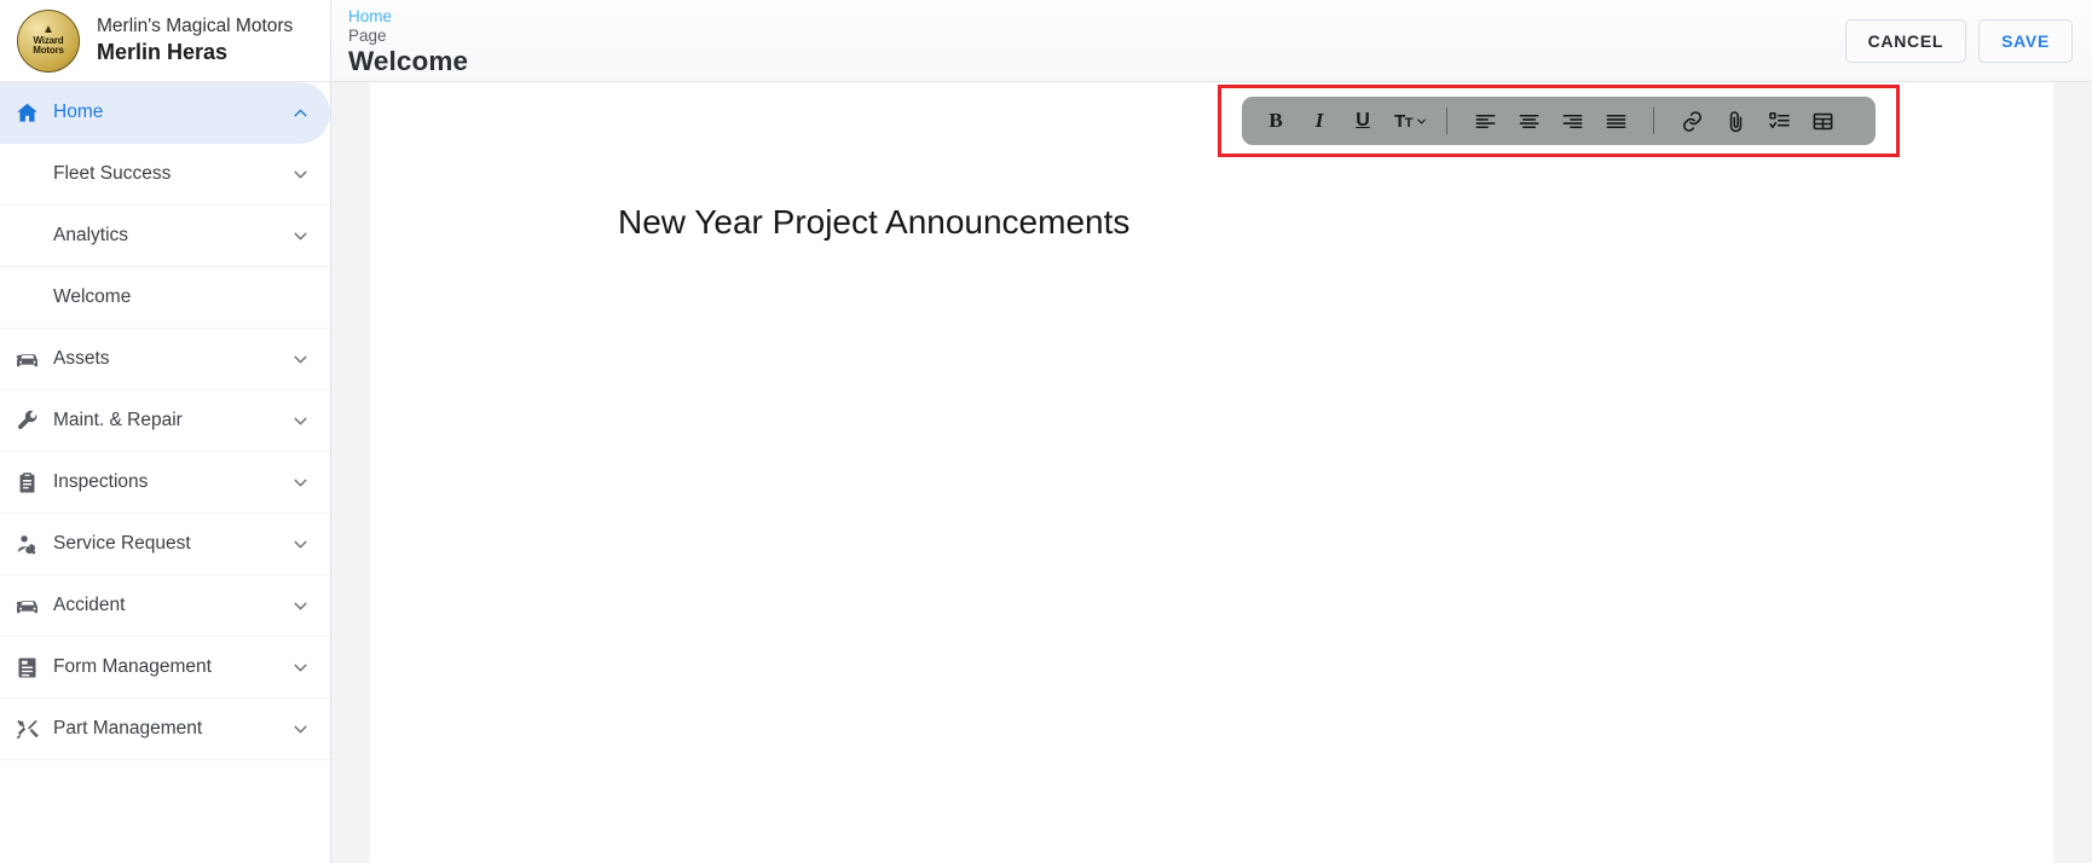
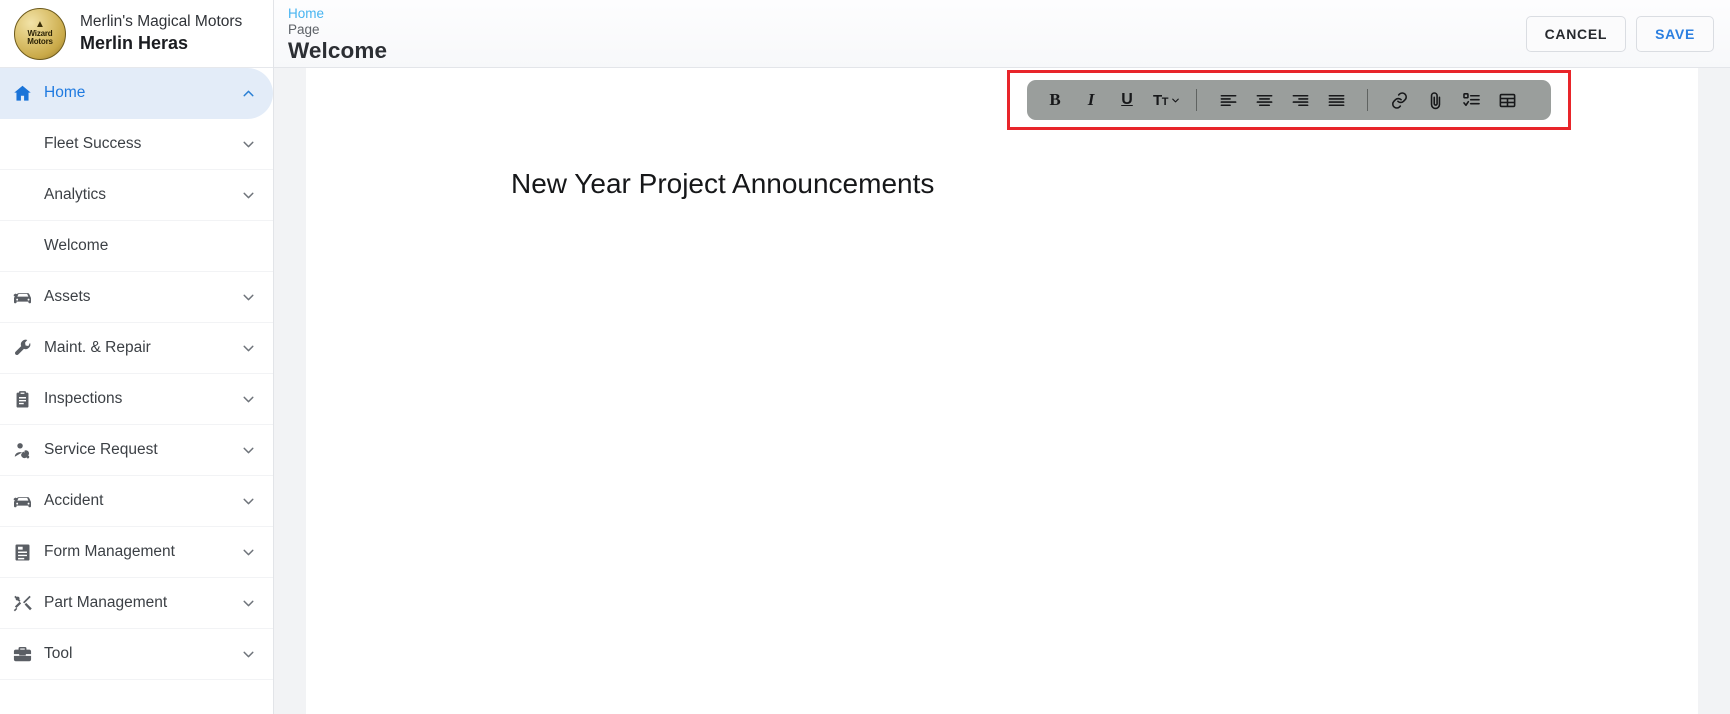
  ▲
  Wizard
  Motors
  Merlin's Magical Motors
  Merlin Heras
  Home
  Fleet Success
  Analytics
  Welcome
  Assets
  Maint. & Repair
  Inspections
  Service Request
  Accident
  Form Management
  Part Management
+ Tool
  Home
  Page
  Welcome
  CANCEL
  SAVE
  New Year Project Announcements
  B
  I
  U
  TT
